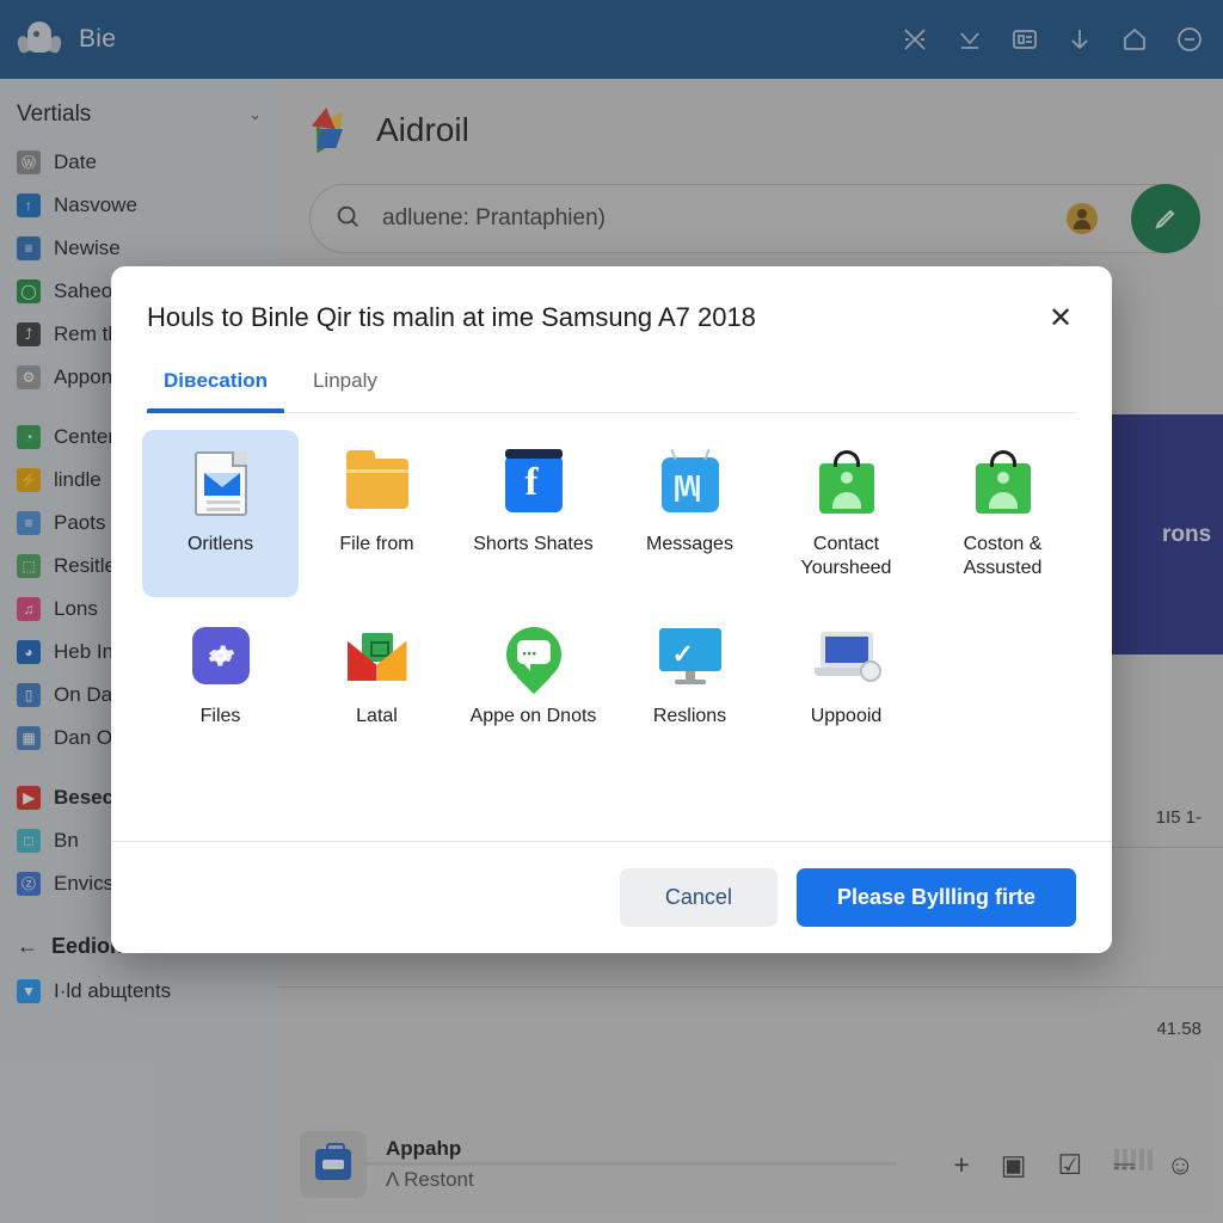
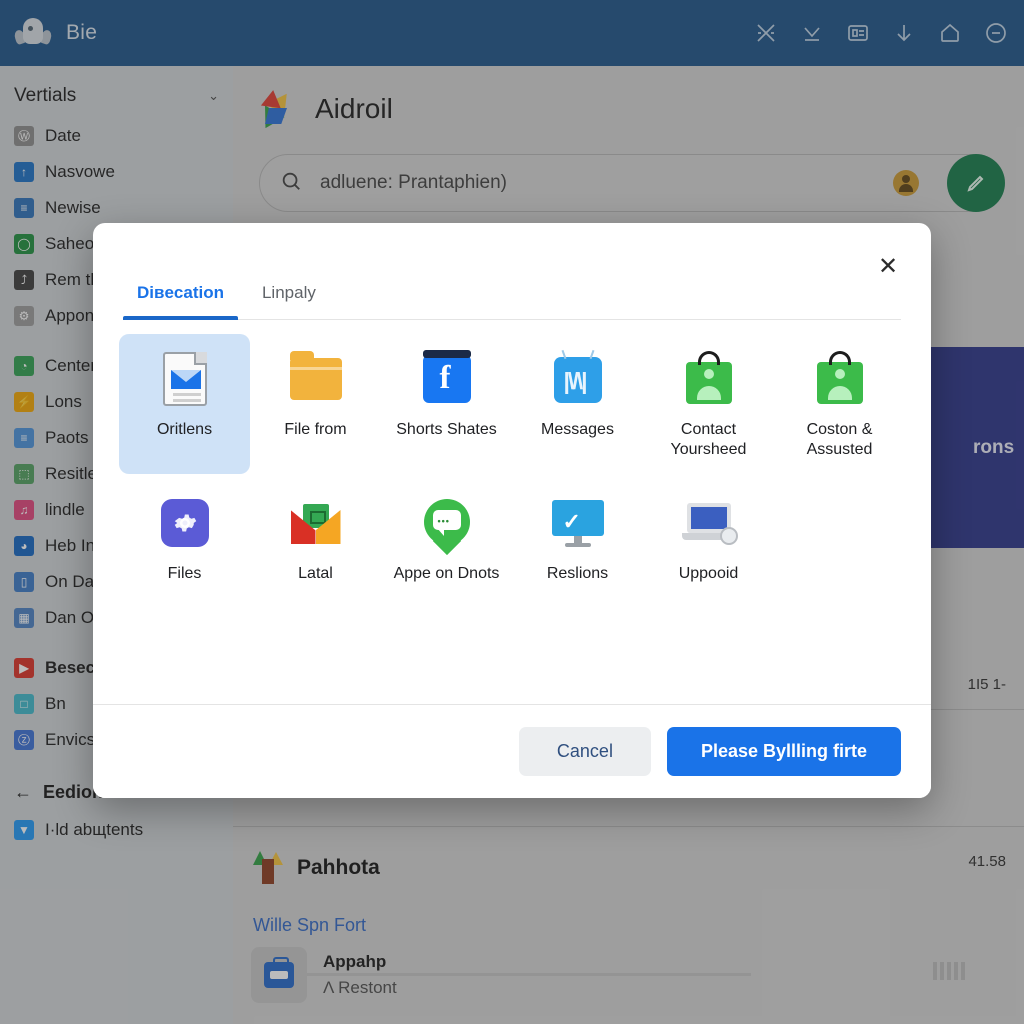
  Bie
  Vertials
  ⌄
  Ⓦ
  Date
  ↑
  Nasvowe
  ≡
  Newise
  ◯
  Saheo
  ⤴
  Rem t
  ⚙
  Appon
  ◔
  Cente
  ⚡
- lindle
+ Lons
  ≡
  Paots
  ⬚
  Resitl
  ♫
- Lons
+ lindle
  ◕
  Heb In
  ▯
  On Da
  ▦
  Dan O
  ▶
  Besec
  □
  Bn
  ⓩ
  Envics
  ←
  Eedio
  ▼
  I·ld abщtents
  Aidroil
  adluene: Prantaphien)
  rons
  1I5 1-
  41.58
+ Pahhota
+ Wille Spn Fort
  Appahp
  Λ Restont
- +
- ▣
- ☑
- ⎓
- ☺
- Houls to Binle Qir tis malin at ime Samsung A7 2018
  ✕
  Diвecation
  Linpaly
  Oritlens
  File from
  f
  Shorts Shates
  |\/\|
  Messages
  Contact Yoursheed
  Coston & Assusted
  Files
  Latal
  •••
  Appe on Dnots
  ✓
  Reslions
  Uppooid
  Cancel
  Please Byllling firte
